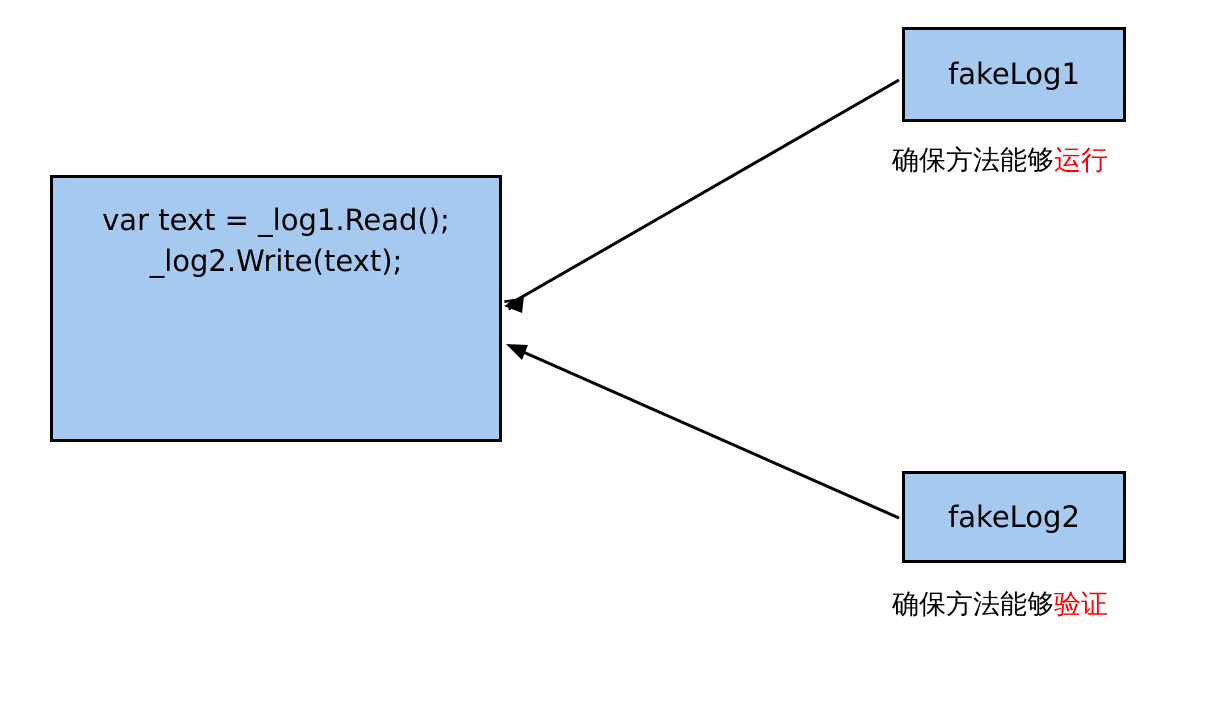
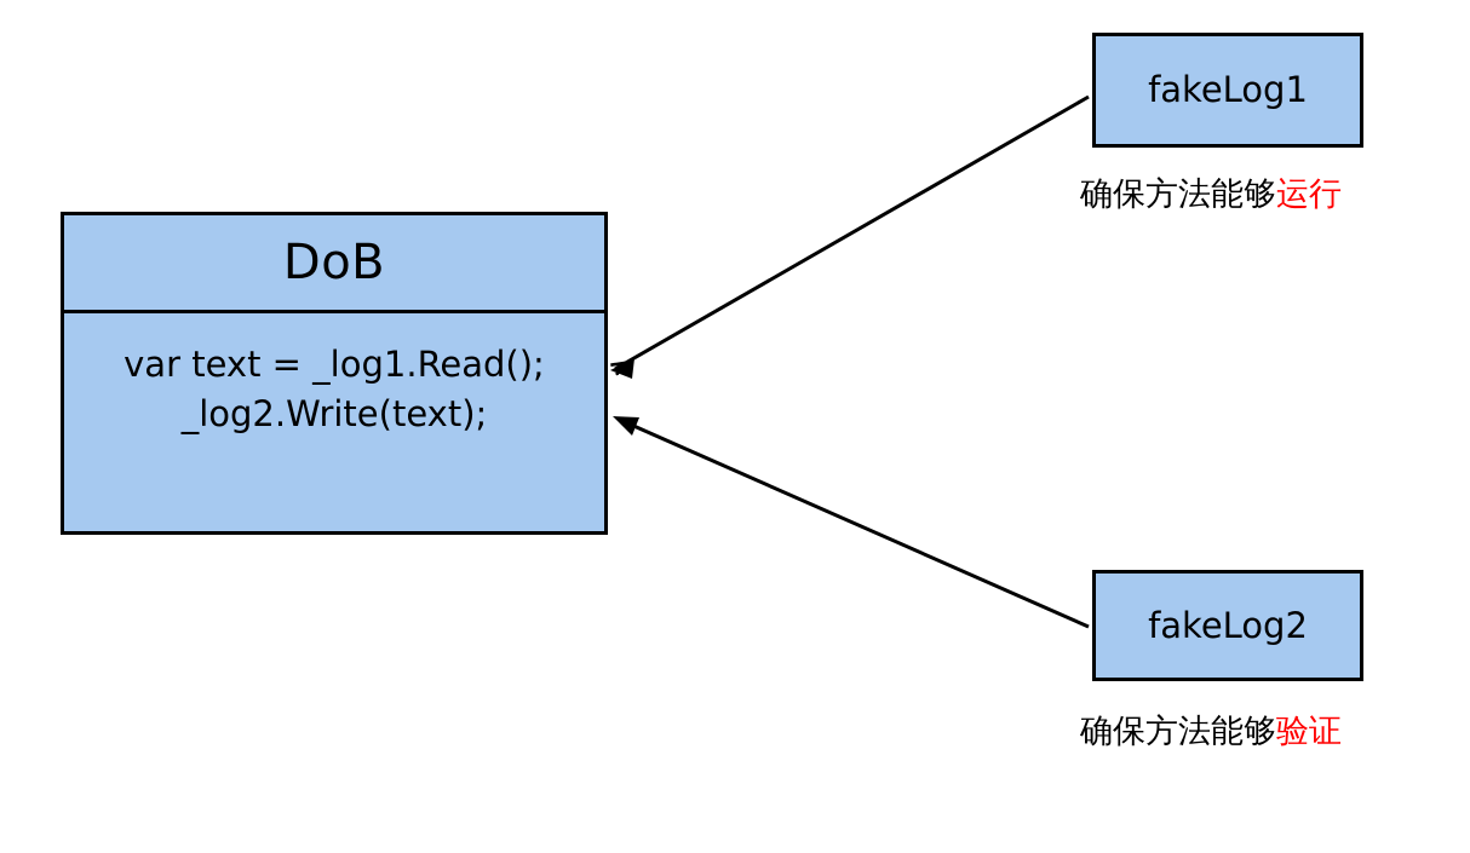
+ DoB
  var text = _log1.Read();
  _log2.Write(text);
  fakeLog1
  确保方法能够运行
  fakeLog2
  确保方法能够验证
